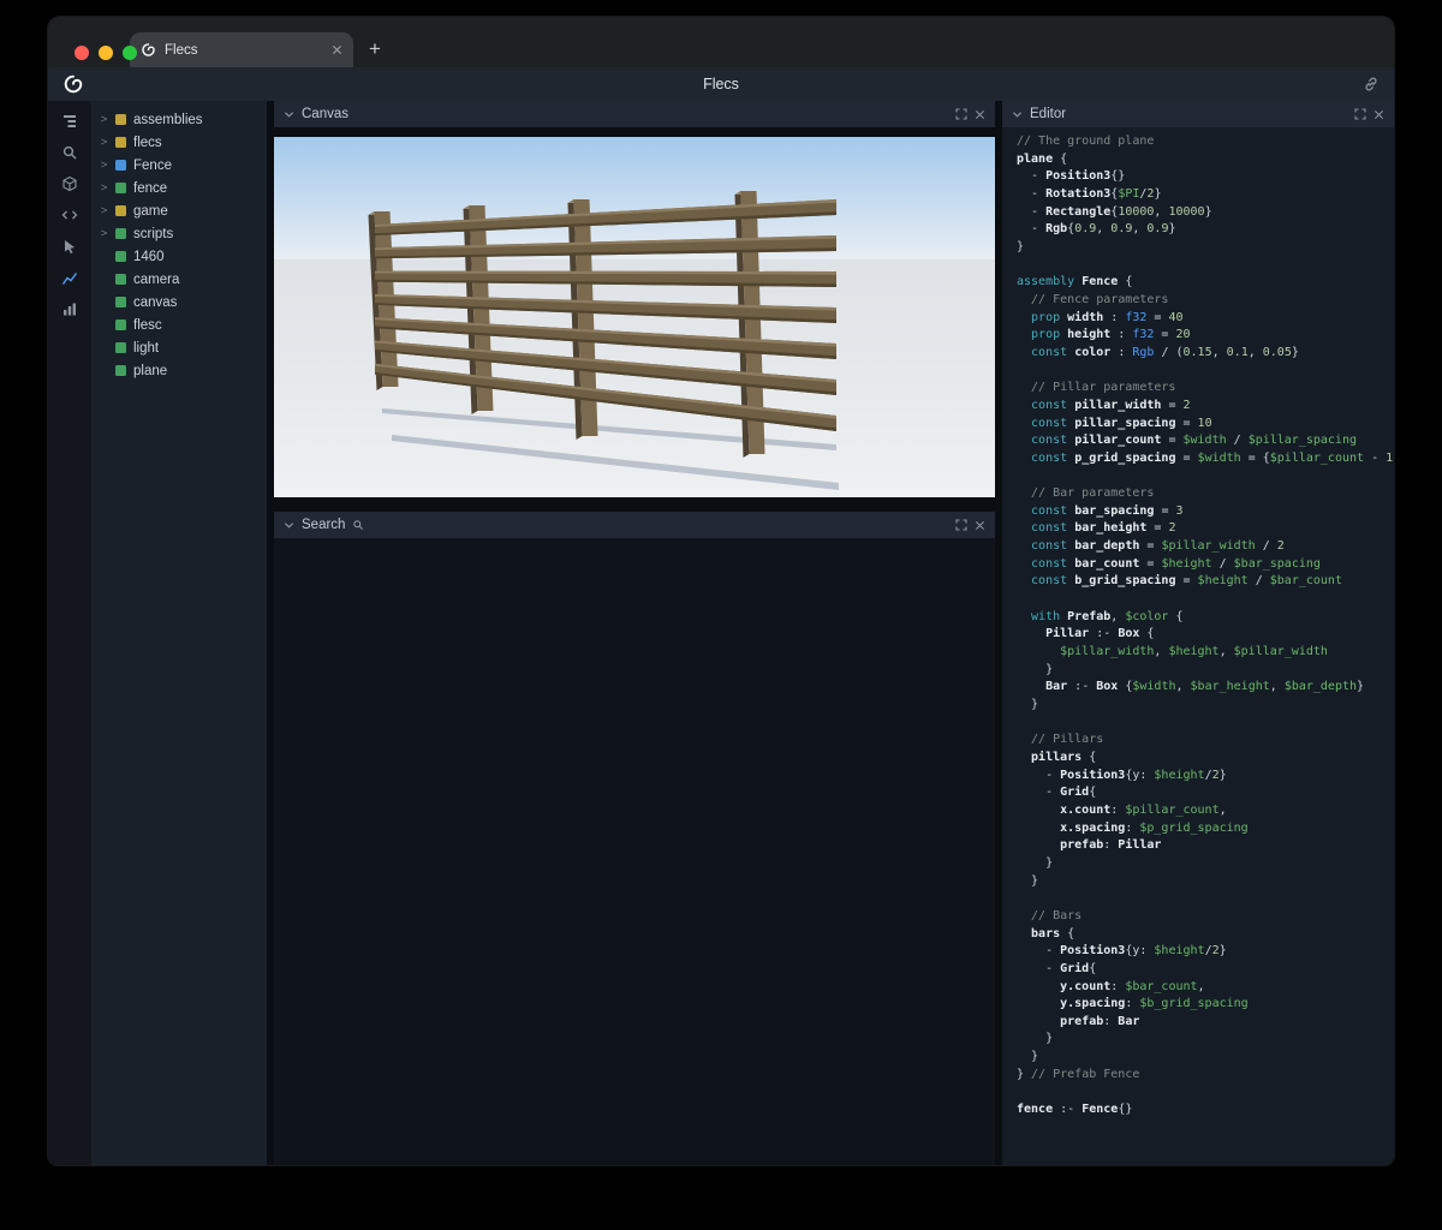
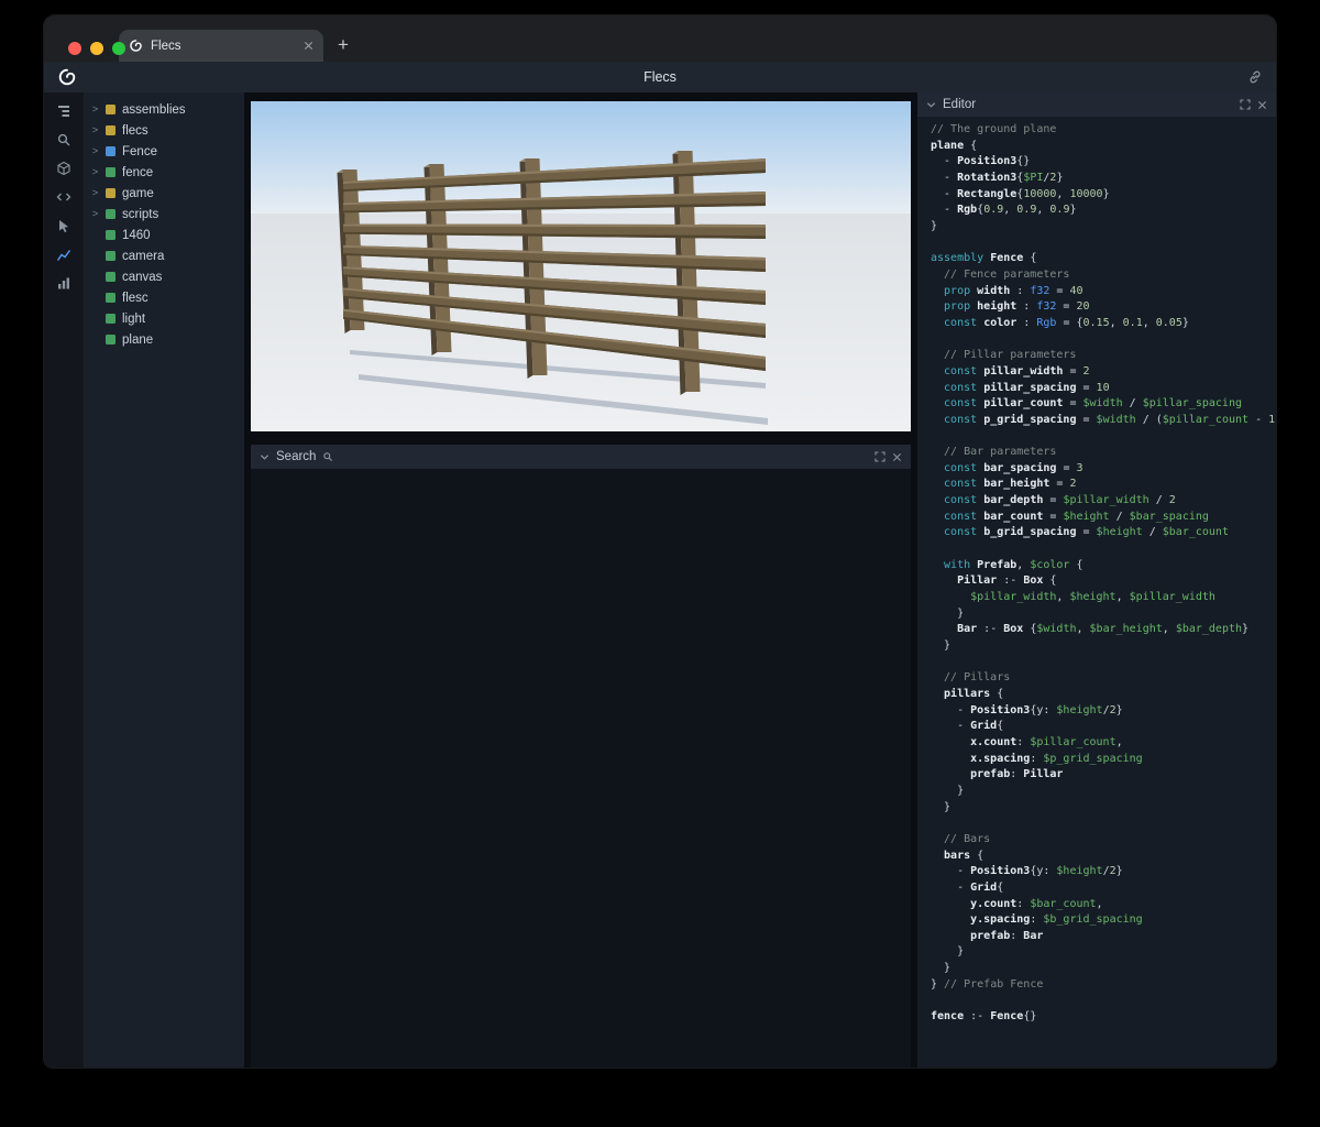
  Flecs
  +
  Flecs
  >
  assemblies
  >
  flecs
  >
  Fence
  >
  fence
  >
  game
  >
  scripts
  1460
  camera
  canvas
  flesc
  light
  plane
- Canvas
  Search
  Editor
  // The ground plane
  plane {
  - Position3{}
  - Rotation3{$PI/2}
  - Rectangle{10000, 10000}
  - Rgb{0.9, 0.9, 0.9}
  }
  assembly Fence {
  // Fence parameters
  prop width : f32 = 40
  prop height : f32 = 20
- const color : Rgb / (0.15, 0.1, 0.05}
+ const color : Rgb = {0.15, 0.1, 0.05}
  // Pillar parameters
  const pillar_width = 2
  const pillar_spacing = 10
  const pillar_count = $width / $pillar_spacing
- const p_grid_spacing = $width = {$pillar_count - 1
+ const p_grid_spacing = $width / ($pillar_count - 1
  // Bar parameters
  const bar_spacing = 3
  const bar_height = 2
  const bar_depth = $pillar_width / 2
  const bar_count = $height / $bar_spacing
  const b_grid_spacing = $height / $bar_count
  with Prefab, $color {
  Pillar :- Box {
  $pillar_width, $height, $pillar_width
  }
  Bar :- Box {$width, $bar_height, $bar_depth}
  }
  // Pillars
  pillars {
  - Position3{y: $height/2}
  - Grid{
  x.count: $pillar_count,
  x.spacing: $p_grid_spacing
  prefab: Pillar
  }
  }
  // Bars
  bars {
  - Position3{y: $height/2}
  - Grid{
  y.count: $bar_count,
  y.spacing: $b_grid_spacing
  prefab: Bar
  }
  }
  } // Prefab Fence
  fence :- Fence{}
